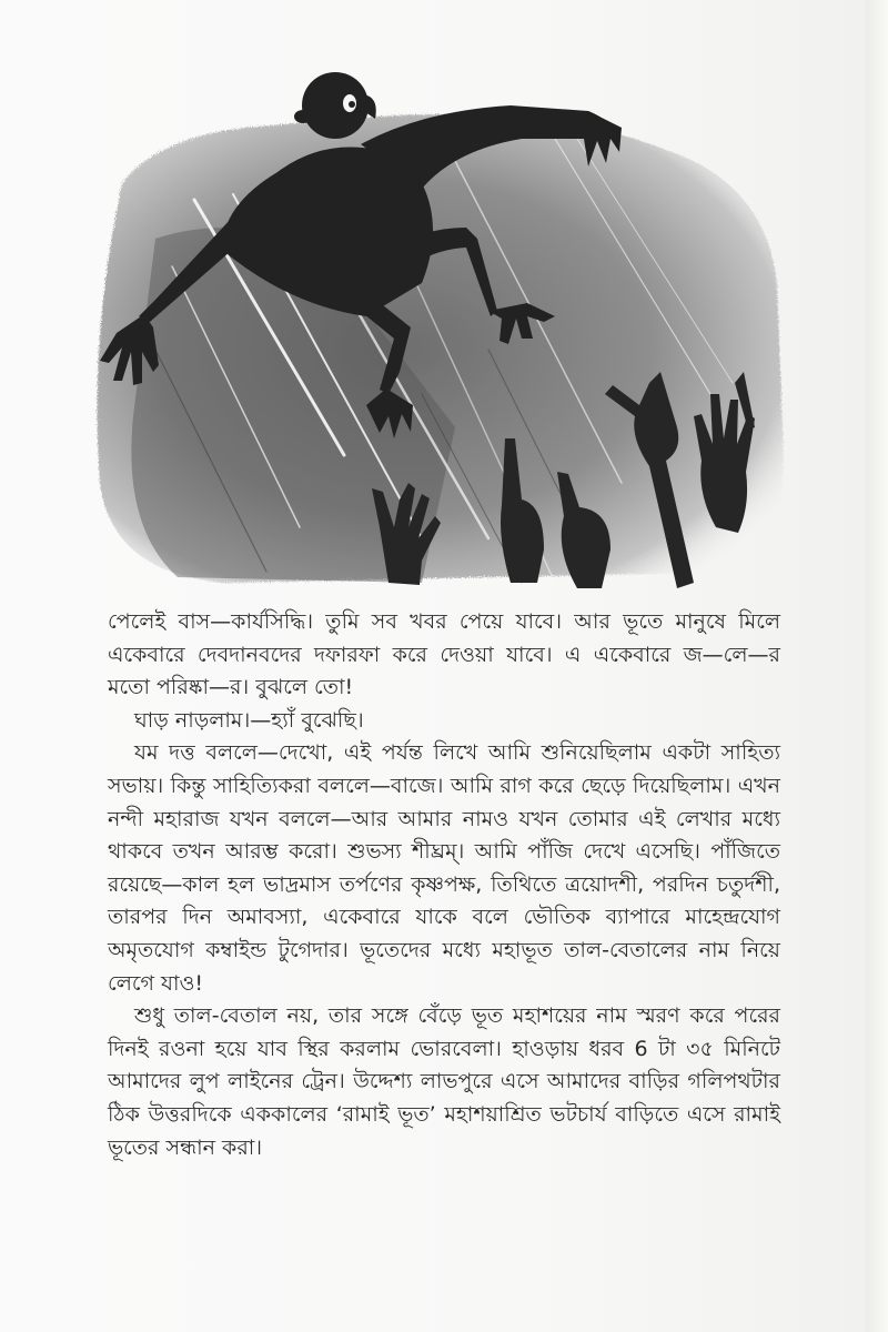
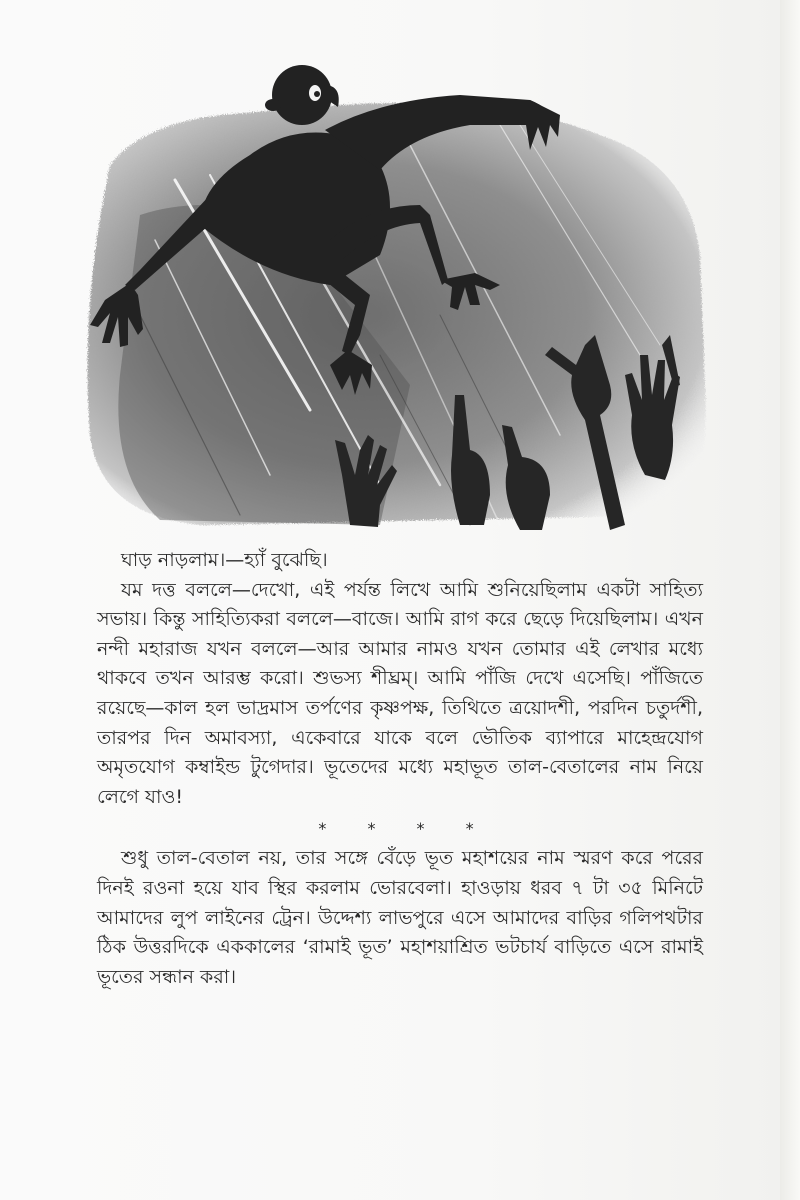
- পেলেই বাস—কার্যসিদ্ধি। তুমি সব খবর পেয়ে যাবে। আর ভূতে মানুষে মিলে একেবারে দেবদানবদের দফারফা করে দেওয়া যাবে। এ একেবারে জ—লে—র মতো পরিষ্কা—র। বুঝলে তো!
  ঘাড় নাড়লাম।—হ্যাঁ বুঝেছি।
  যম দত্ত বললে—দেখো, এই পর্যন্ত লিখে আমি শুনিয়েছিলাম একটা সাহিত্য সভায়। কিন্তু সাহিত্যিকরা বললে—বাজে। আমি রাগ করে ছেড়ে দিয়েছিলাম। এখন নন্দী মহারাজ যখন বললে—আর আমার নামও যখন তোমার এই লেখার মধ্যে থাকবে তখন আরম্ভ করো। শুভস্য শীঘ্রম্। আমি পাঁজি দেখে এসেছি। পাঁজিতে রয়েছে—কাল হল ভাদ্রমাস তর্পণের কৃষ্ণপক্ষ, তিথিতে ত্রয়োদশী, পরদিন চতুর্দশী, তারপর দিন অমাবস্যা, একেবারে যাকে বলে ভৌতিক ব্যাপারে মাহেন্দ্রযোগ অমৃতযোগ কম্বাইন্ড টুগেদার। ভূতেদের মধ্যে মহাভূত তাল-বেতালের নাম নিয়ে লেগে যাও!
+ * * * *
- শুধু তাল-বেতাল নয়, তার সঙ্গে বেঁড়ে ভূত মহাশয়ের নাম স্মরণ করে পরের দিনই রওনা হয়ে যাব স্থির করলাম ভোরবেলা। হাওড়ায় ধরব 6 টা ৩৫ মিনিটে আমাদের লুপ লাইনের ট্রেন। উদ্দেশ্য লাভপুরে এসে আমাদের বাড়ির গলিপথটার ঠিক উত্তরদিকে এককালের ‘রামাই ভূত’ মহাশয়াশ্রিত ভটচার্য বাড়িতে এসে রামাই ভূতের সন্ধান করা।
+ শুধু তাল-বেতাল নয়, তার সঙ্গে বেঁড়ে ভূত মহাশয়ের নাম স্মরণ করে পরের দিনই রওনা হয়ে যাব স্থির করলাম ভোরবেলা। হাওড়ায় ধরব ৭ টা ৩৫ মিনিটে আমাদের লুপ লাইনের ট্রেন। উদ্দেশ্য লাভপুরে এসে আমাদের বাড়ির গলিপথটার ঠিক উত্তরদিকে এককালের ‘রামাই ভূত’ মহাশয়াশ্রিত ভটচার্য বাড়িতে এসে রামাই ভূতের সন্ধান করা।
